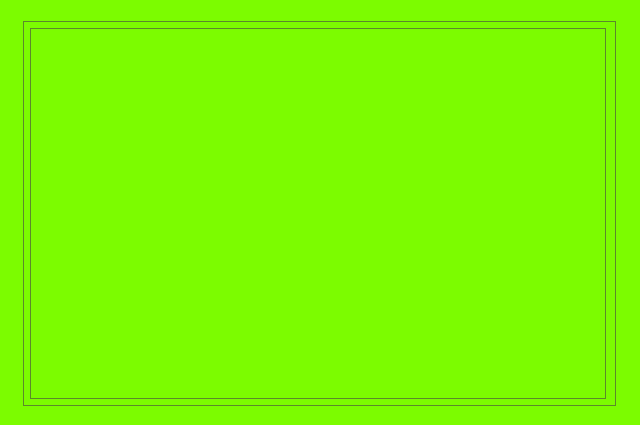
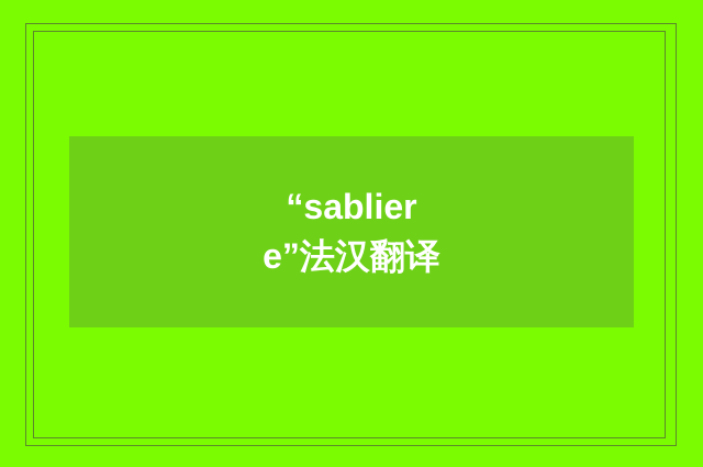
+ “sabliere”法汉翻译
